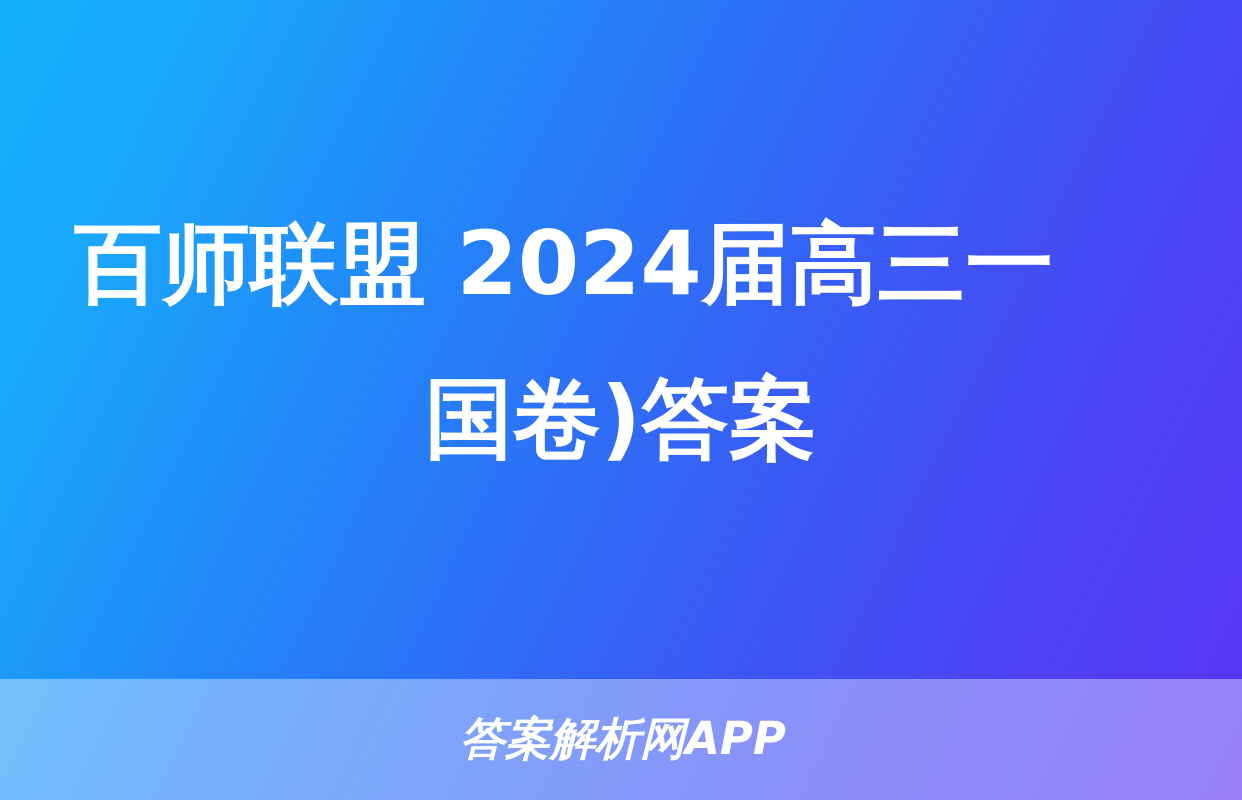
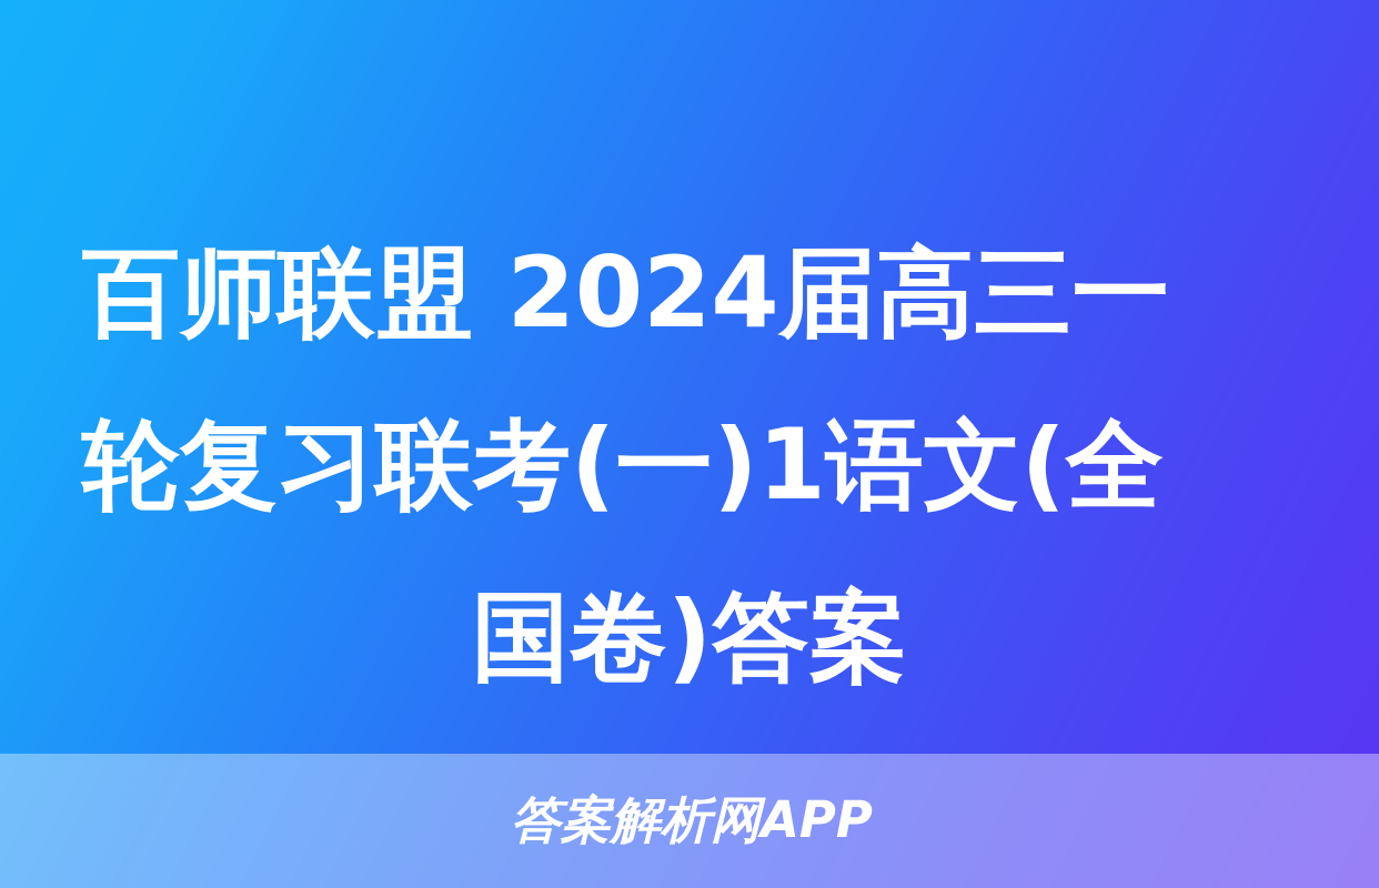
  百师联盟 2024届高三一
+ 轮复习联考(一)1语文(全
  国卷)答案
  答案解析网APP
